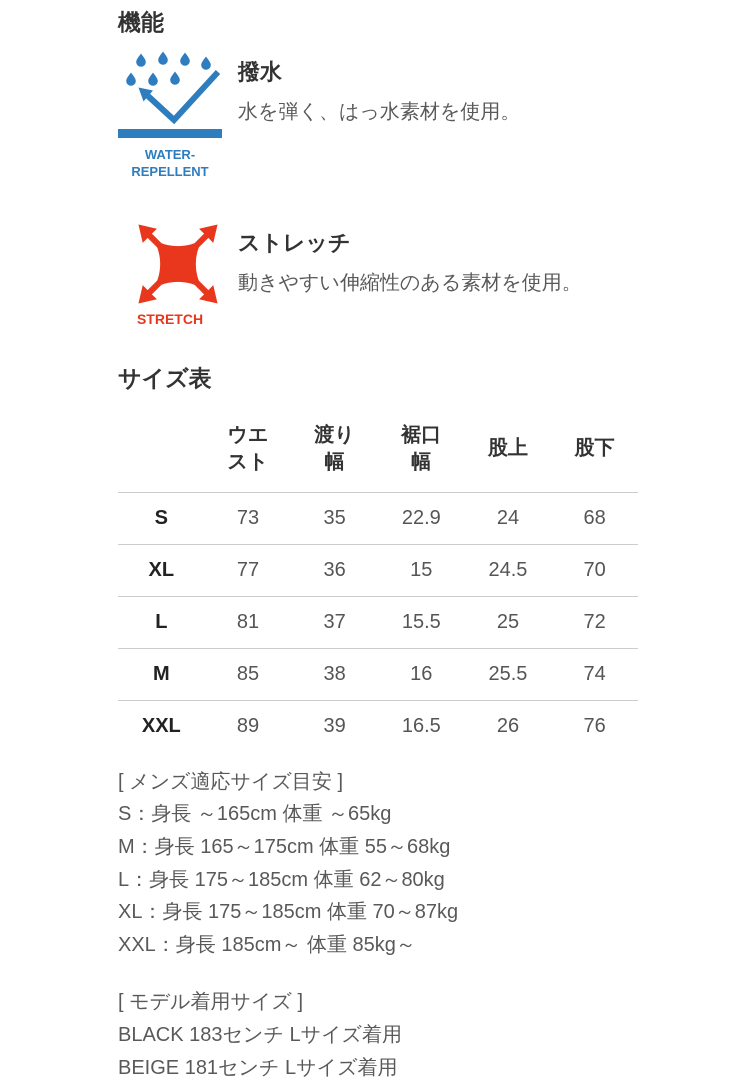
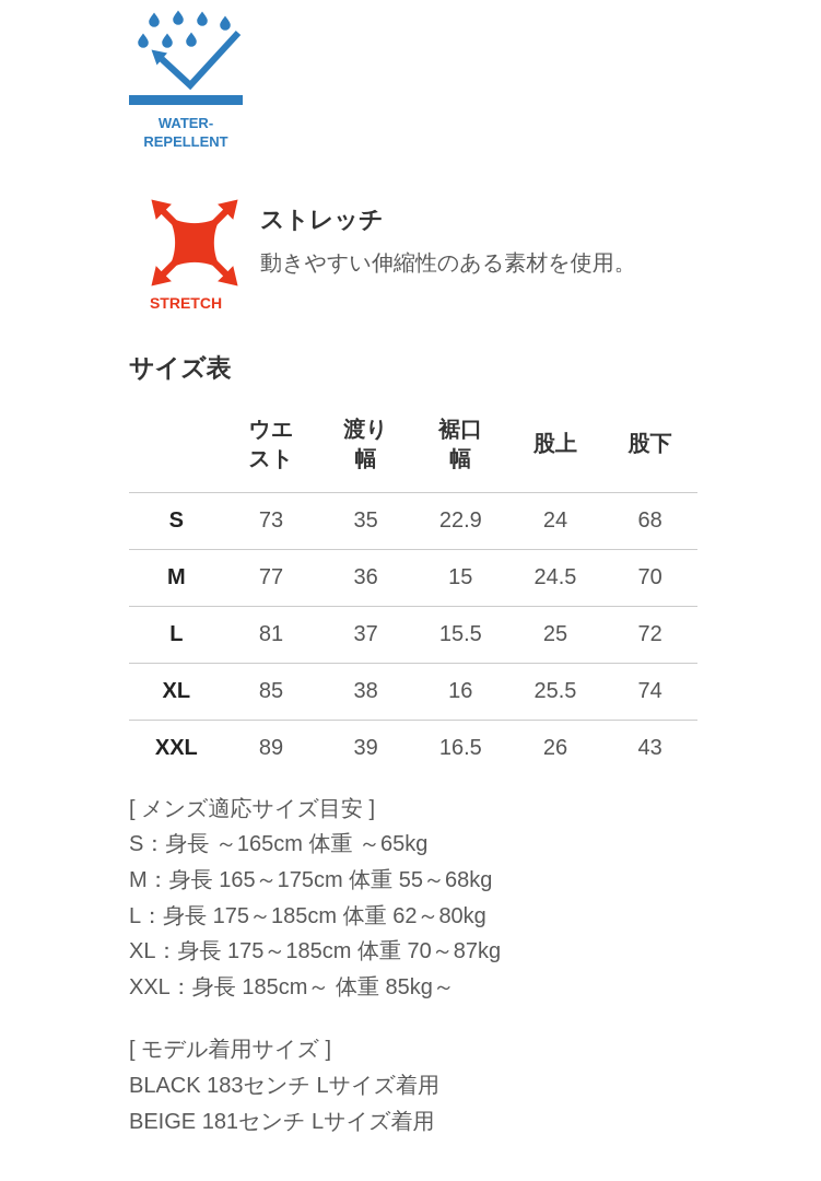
- 機能
  WATER-
  REPELLENT
- 撥水
- 水を弾く、はっ水素材を使用。
  STRETCH
  ストレッチ
  動きやすい伸縮性のある素材を使用。
  サイズ表
  	ウエ スト	渡り 幅	裾口 幅	股上	股下
  S	73	35	22.9	24	68
- XL	77	36	15	24.5	70
+ M	77	36	15	24.5	70
  L	81	37	15.5	25	72
- M	85	38	16	25.5	74
+ XL	85	38	16	25.5	74
- XXL	89	39	16.5	26	76
+ XXL	89	39	16.5	26	43
  [ メンズ適応サイズ目安 ]
  S：身長 ～165cm 体重 ～65kg
  M：身長 165～175cm 体重 55～68kg
  L：身長 175～185cm 体重 62～80kg
  XL：身長 175～185cm 体重 70～87kg
  XXL：身長 185cm～ 体重 85kg～
  [ モデル着用サイズ ]
  BLACK 183センチ Lサイズ着用
  BEIGE 181センチ Lサイズ着用
